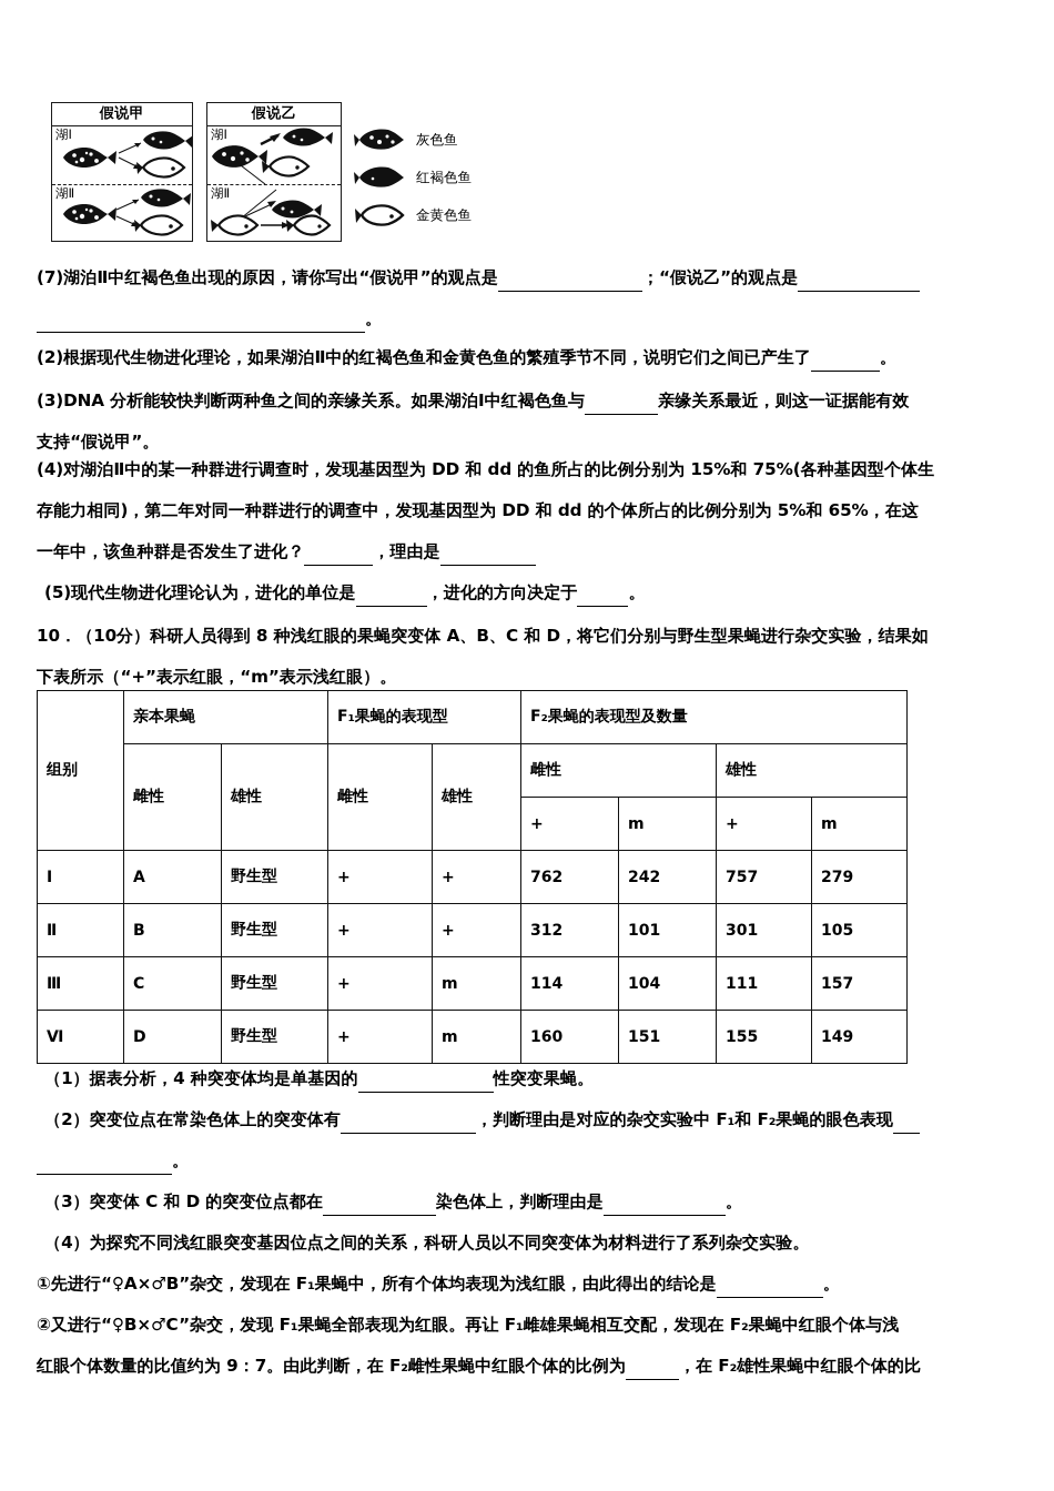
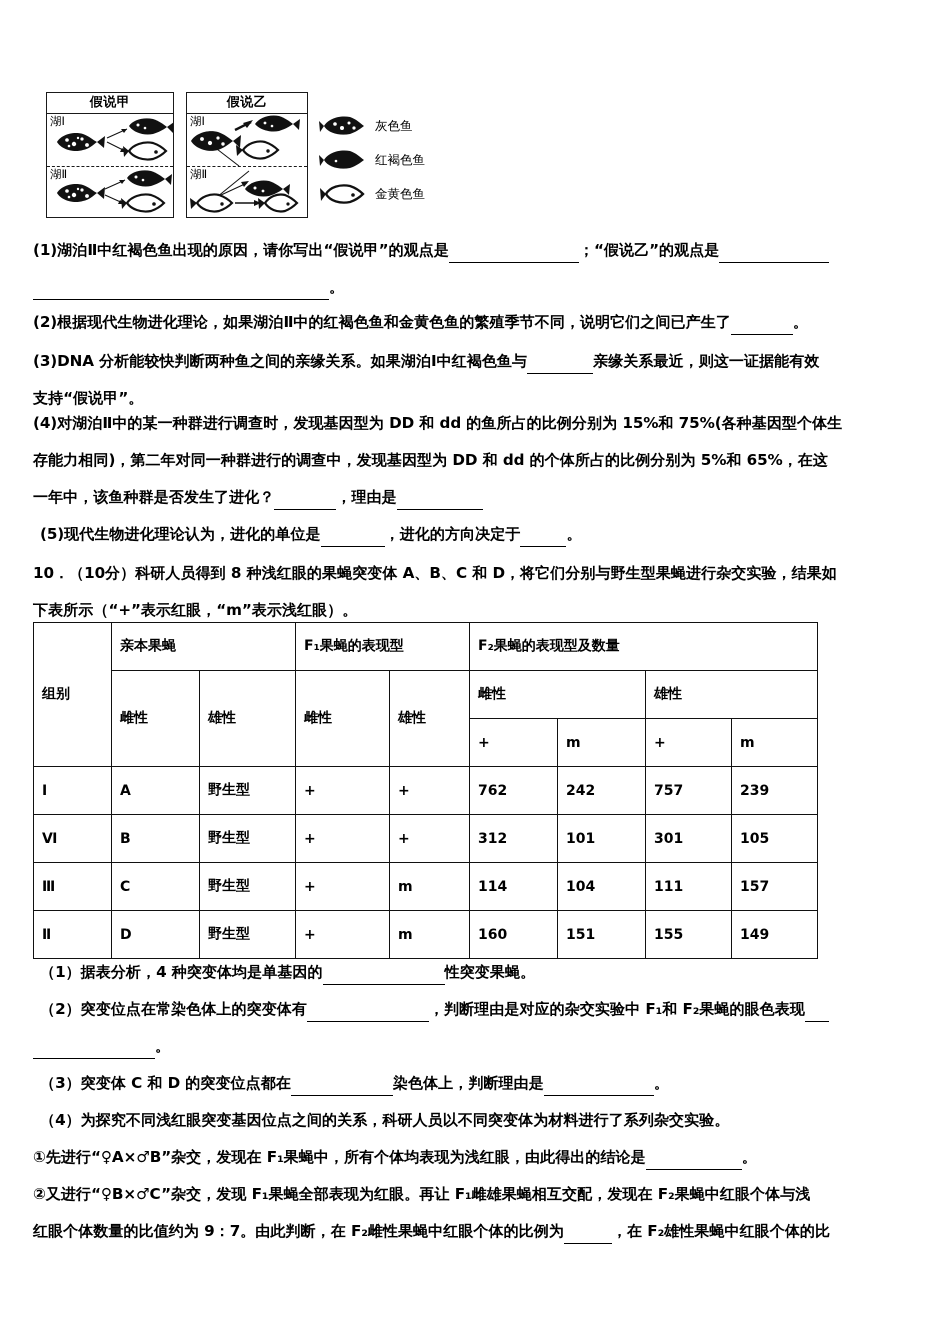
  假说甲
  湖Ⅰ
  湖Ⅱ
  假说乙
  湖Ⅰ
  湖Ⅱ
  灰色鱼
  红褐色鱼
  金黄色鱼
- (7)湖泊Ⅱ中红褐色鱼出现的原因，请你写出“假说甲”的观点是 ；“假说乙”的观点是
+ (1)湖泊Ⅱ中红褐色鱼出现的原因，请你写出“假说甲”的观点是 ；“假说乙”的观点是
  。
  (2)根据现代生物进化理论，如果湖泊Ⅱ中的红褐色鱼和金黄色鱼的繁殖季节不同，说明它们之间已产生了 。
  (3)DNA 分析能较快判断两种鱼之间的亲缘关系。如果湖泊Ⅰ中红褐色鱼与 亲缘关系最近，则这一证据能有效
  支持“假说甲”。
  (4)对湖泊Ⅱ中的某一种群进行调查时，发现基因型为 DD 和 dd 的鱼所占的比例分别为 15%和 75%(各种基因型个体生
  存能力相同)，第二年对同一种群进行的调查中，发现基因型为 DD 和 dd 的个体所占的比例分别为 5%和 65%，在这
  一年中，该鱼种群是否发生了进化？ ，理由是
  (5)现代生物进化理论认为，进化的单位是 ，进化的方向决定于 。
  10．（10分）科研人员得到 8 种浅红眼的果蝇突变体 A、B、C 和 D，将它们分别与野生型果蝇进行杂交实验，结果如
  下表所示（“+”表示红眼，“m”表示浅红眼）。
  组别	亲本果蝇	F₁果蝇的表现型	F₂果蝇的表现型及数量
  雌性	雄性	雌性	雄性	雌性	雄性
  +	m	+	m
- Ⅰ	A	野生型	+	+	762	242	757	279
+ Ⅰ	A	野生型	+	+	762	242	757	239
- Ⅱ	B	野生型	+	+	312	101	301	105
+ Ⅵ	B	野生型	+	+	312	101	301	105
  Ⅲ	C	野生型	+	m	114	104	111	157
- Ⅵ	D	野生型	+	m	160	151	155	149
+ Ⅱ	D	野生型	+	m	160	151	155	149
  （1）据表分析，4 种突变体均是单基因的 性突变果蝇。
  （2）突变位点在常染色体上的突变体有 ，判断理由是对应的杂交实验中 F₁和 F₂果蝇的眼色表现
  。
  （3）突变体 C 和 D 的突变位点都在 染色体上，判断理由是 。
  （4）为探究不同浅红眼突变基因位点之间的关系，科研人员以不同突变体为材料进行了系列杂交实验。
  ①先进行“♀A×♂B”杂交，发现在 F₁果蝇中，所有个体均表现为浅红眼，由此得出的结论是 。
  ②又进行“♀B×♂C”杂交，发现 F₁果蝇全部表现为红眼。再让 F₁雌雄果蝇相互交配，发现在 F₂果蝇中红眼个体与浅
  红眼个体数量的比值约为 9：7。由此判断，在 F₂雌性果蝇中红眼个体的比例为 ，在 F₂雄性果蝇中红眼个体的比
